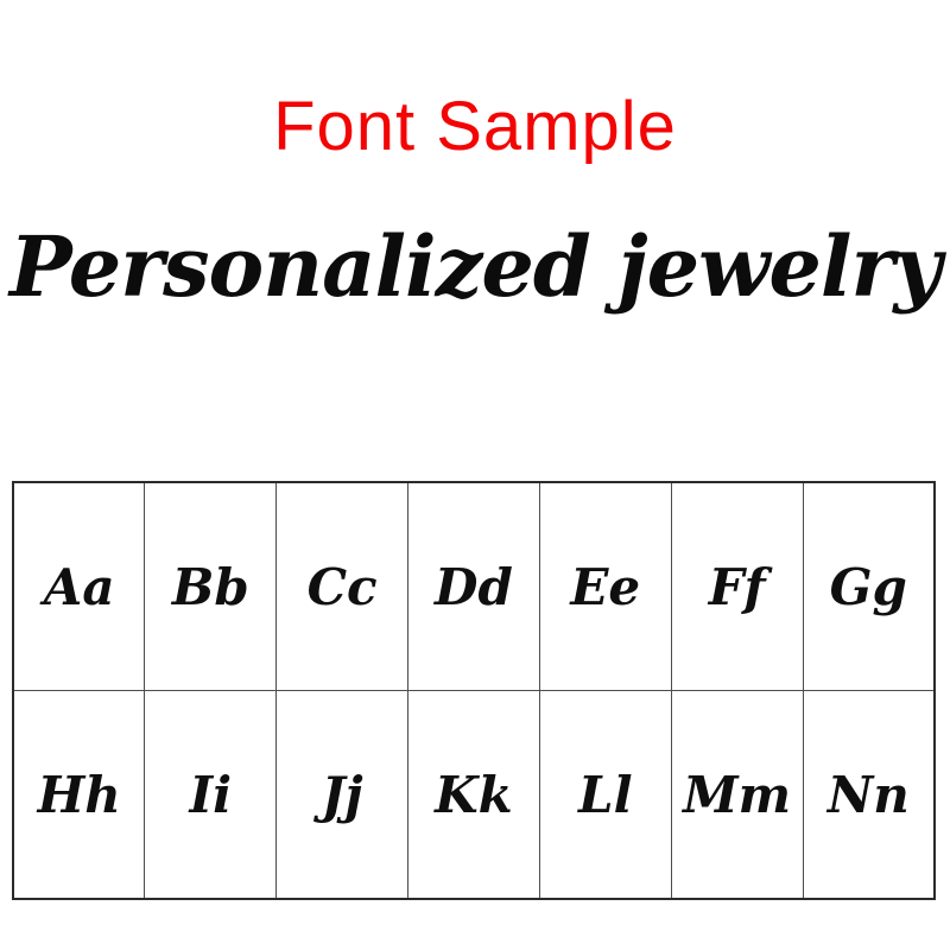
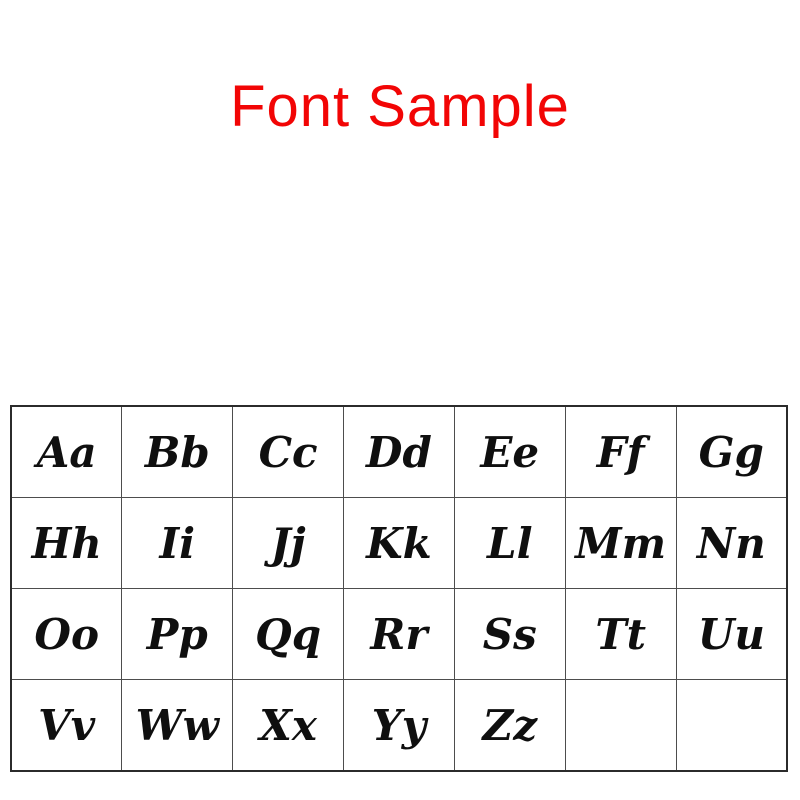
  Font Sample
- Personalized jewelry
  Aa	Bb	Cc	Dd	Ee	Ff	Gg
  Hh	Ii	Jj	Kk	Ll	Mm	Nn
+ Oo	Pp	Qq	Rr	Ss	Tt	Uu
+ Vv	Ww	Xx	Yy	Zz
